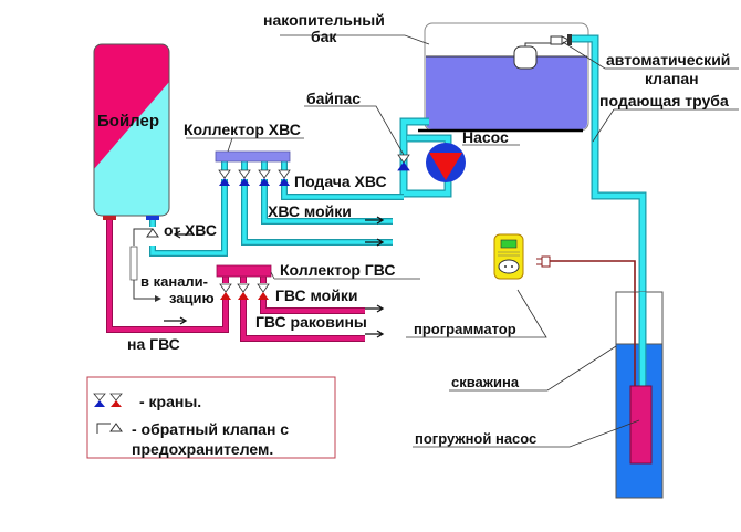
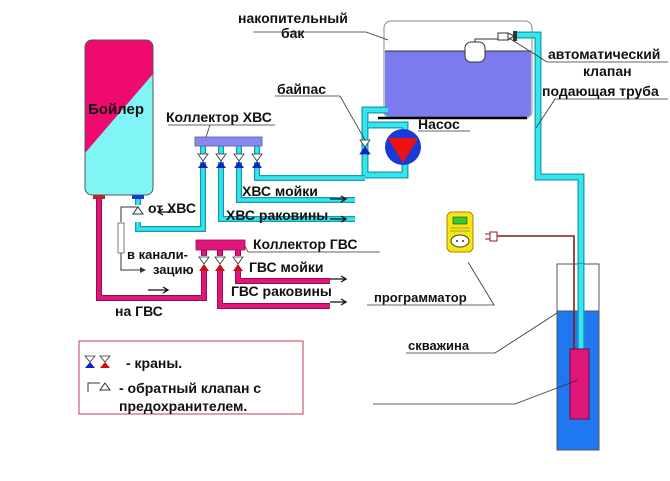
  накопительный
  бак
  байпас
  Насос
  автоматический
  клапан
  подающая труба
  Бойлер
  Коллектор ХВС
- Подача ХВС
  ХВС мойки
+ ХВС раковины
  от ХВС
  в канали-
  зацию
  Коллектор ГВС
  ГВС мойки
  ГВС раковины
  на ГВС
  программатор
  скважина
- погружной насос
  - краны.
  - обратный клапан с
  предохранителем.
